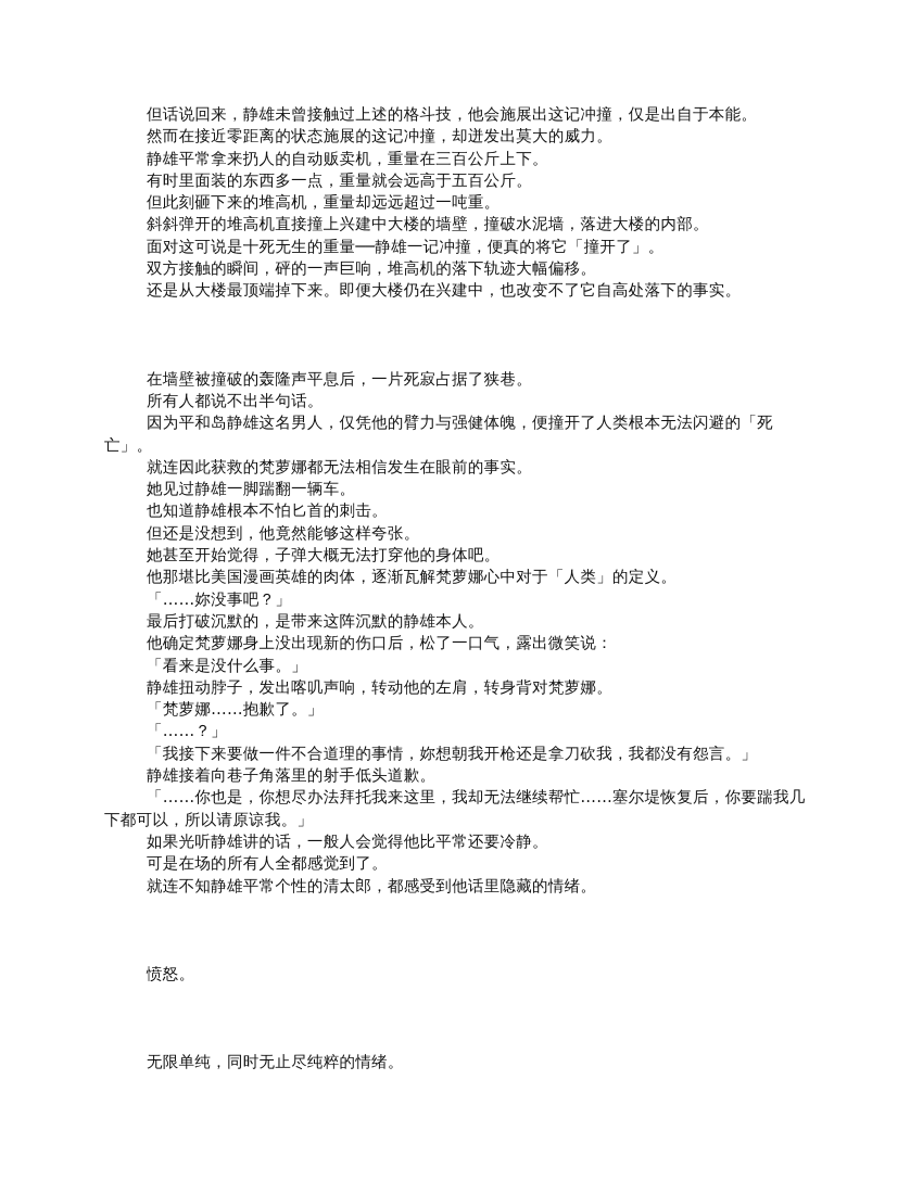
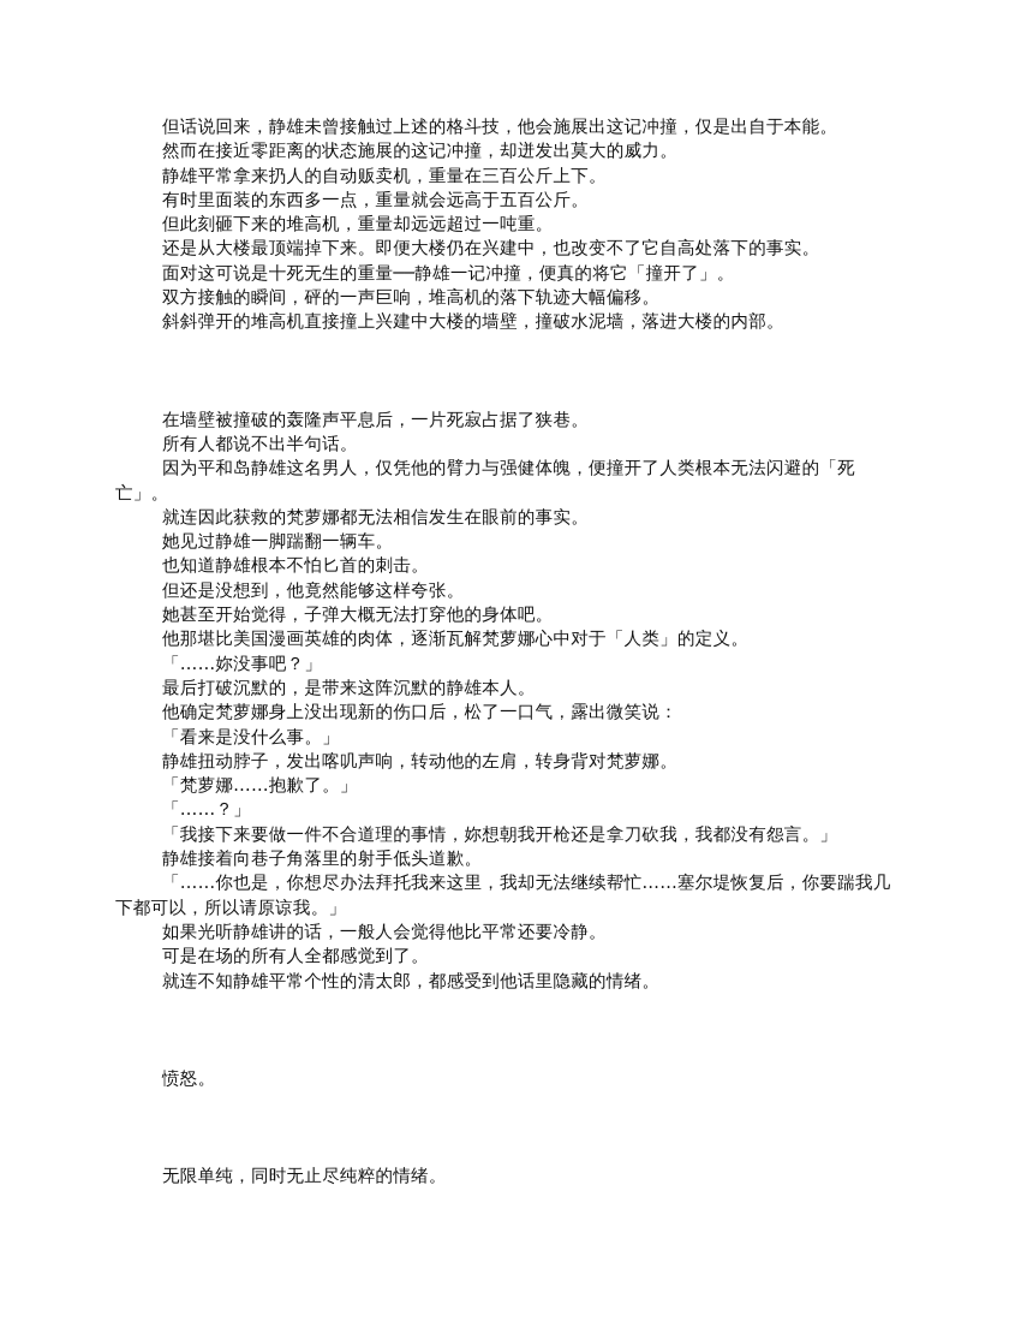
  但话说回来，静雄未曾接触过上述的格斗技，他会施展出这记冲撞，仅是出自于本能。
  然而在接近零距离的状态施展的这记冲撞，却迸发出莫大的威力。
  静雄平常拿来扔人的自动贩卖机，重量在三百公斤上下。
  有时里面装的东西多一点，重量就会远高于五百公斤。
  但此刻砸下来的堆高机，重量却远远超过一吨重。
- 斜斜弹开的堆高机直接撞上兴建中大楼的墙壁，撞破水泥墙，落进大楼的内部。
+ 还是从大楼最顶端掉下来。即便大楼仍在兴建中，也改变不了它自高处落下的事实。
  面对这可说是十死无生的重量──静雄一记冲撞，便真的将它「撞开了」。
  双方接触的瞬间，砰的一声巨响，堆高机的落下轨迹大幅偏移。
- 还是从大楼最顶端掉下来。即便大楼仍在兴建中，也改变不了它自高处落下的事实。
+ 斜斜弹开的堆高机直接撞上兴建中大楼的墙壁，撞破水泥墙，落进大楼的内部。
  在墙壁被撞破的轰隆声平息后，一片死寂占据了狭巷。
  所有人都说不出半句话。
  因为平和岛静雄这名男人，仅凭他的臂力与强健体魄，便撞开了人类根本无法闪避的「死亡」。
  就连因此获救的梵萝娜都无法相信发生在眼前的事实。
  她见过静雄一脚踹翻一辆车。
  也知道静雄根本不怕匕首的刺击。
  但还是没想到，他竟然能够这样夸张。
  她甚至开始觉得，子弹大概无法打穿他的身体吧。
  他那堪比美国漫画英雄的肉体，逐渐瓦解梵萝娜心中对于「人类」的定义。
  「……妳没事吧？」
  最后打破沉默的，是带来这阵沉默的静雄本人。
  他确定梵萝娜身上没出现新的伤口后，松了一口气，露出微笑说：
  「看来是没什么事。」
  静雄扭动脖子，发出喀叽声响，转动他的左肩，转身背对梵萝娜。
  「梵萝娜……抱歉了。」
  「……？」
  「我接下来要做一件不合道理的事情，妳想朝我开枪还是拿刀砍我，我都没有怨言。」
  静雄接着向巷子角落里的射手低头道歉。
  「……你也是，你想尽办法拜托我来这里，我却无法继续帮忙……塞尔堤恢复后，你要踹我几下都可以，所以请原谅我。」
  如果光听静雄讲的话，一般人会觉得他比平常还要冷静。
  可是在场的所有人全都感觉到了。
  就连不知静雄平常个性的清太郎，都感受到他话里隐藏的情绪。
  愤怒。
  无限单纯，同时无止尽纯粹的情绪。
